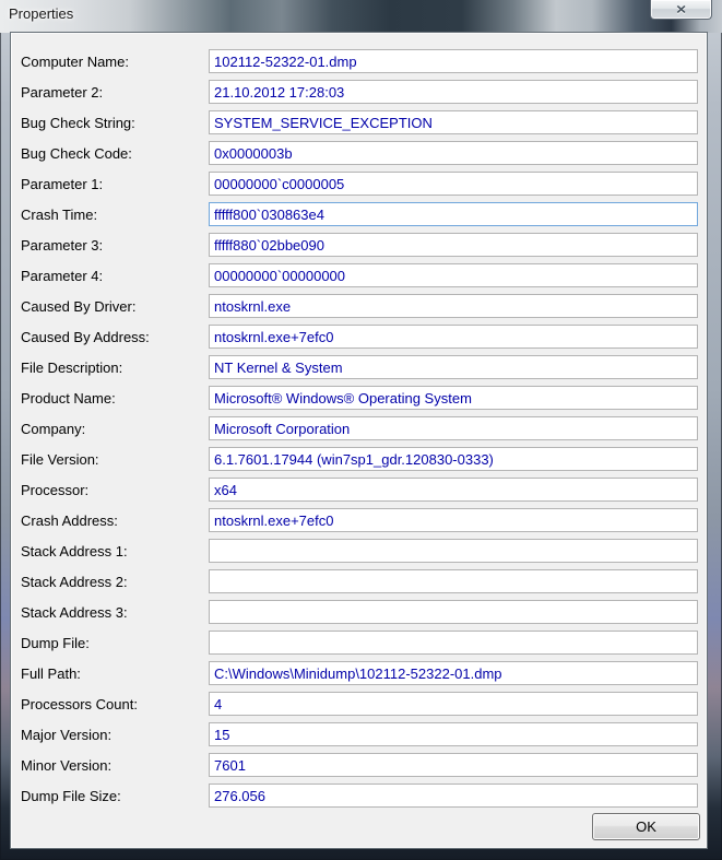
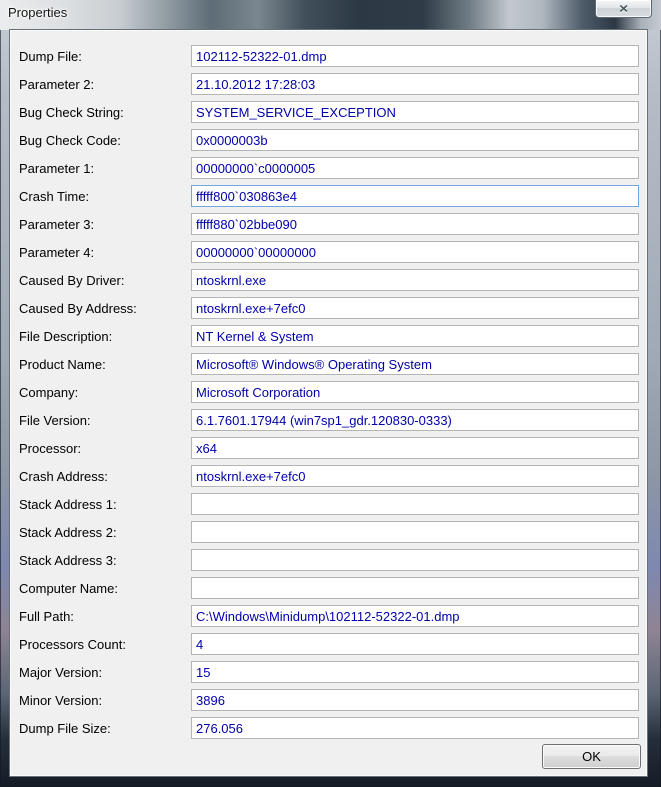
  Properties
  ✕
- Computer Name:
+ Dump File:
  102112-52322-01.dmp
  Parameter 2:
  21.10.2012 17:28:03
  Bug Check String:
  SYSTEM_SERVICE_EXCEPTION
  Bug Check Code:
  0x0000003b
  Parameter 1:
  00000000`c0000005
  Crash Time:
  fffff800`030863e4
  Parameter 3:
  fffff880`02bbe090
  Parameter 4:
  00000000`00000000
  Caused By Driver:
  ntoskrnl.exe
  Caused By Address:
  ntoskrnl.exe+7efc0
  File Description:
  NT Kernel & System
  Product Name:
  Microsoft® Windows® Operating System
  Company:
  Microsoft Corporation
  File Version:
  6.1.7601.17944 (win7sp1_gdr.120830-0333)
  Processor:
  x64
  Crash Address:
  ntoskrnl.exe+7efc0
  Stack Address 1:
  Stack Address 2:
  Stack Address 3:
- Dump File:
+ Computer Name:
  Full Path:
  C:\Windows\Minidump\102112-52322-01.dmp
  Processors Count:
  4
  Major Version:
  15
  Minor Version:
- 7601
+ 3896
  Dump File Size:
  276.056
  OK
